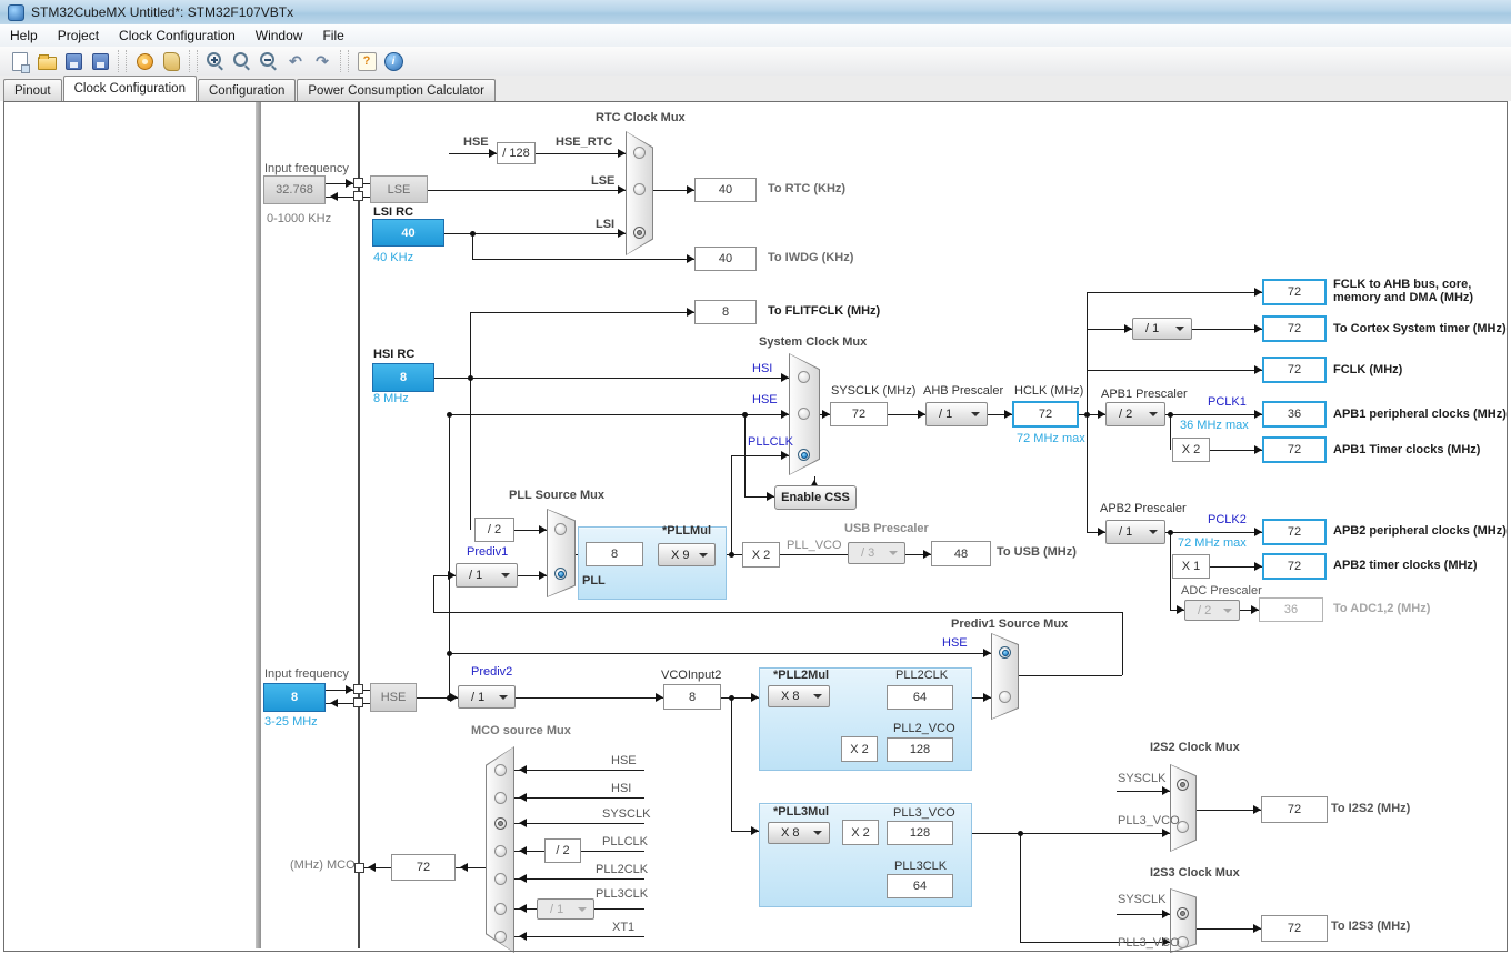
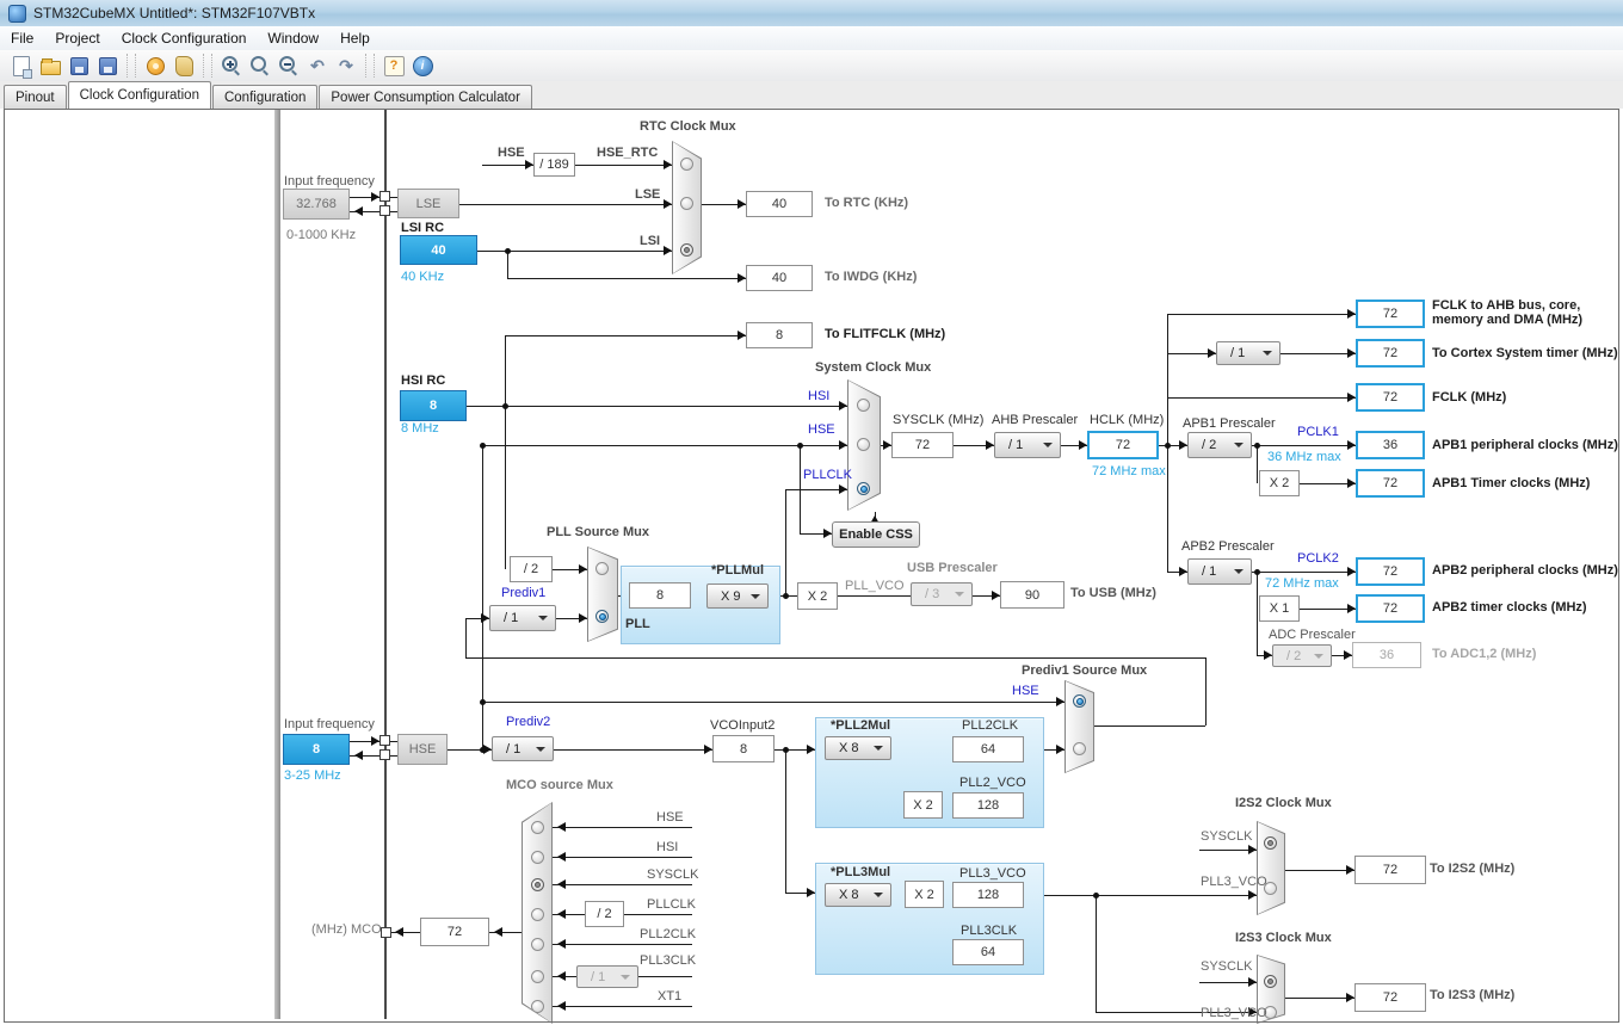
  STM32CubeMX Untitled*: STM32F107VBTx
- Help
+ File
  Project
  Clock Configuration
  Window
- File
+ Help
  ↶
  ↷
  ?
  i
  Pinout
  Clock Configuration
  Configuration
  Power Consumption Calculator
  Input frequency
  32.768
  0-1000 KHz
  LSE
  LSI RC
  40
  40 KHz
  HSI RC
  8
  8 MHz
  Input frequency
  8
  3-25 MHz
  HSE
  RTC Clock Mux
  HSE
- / 128
+ / 189
  HSE_RTC
  LSE
  LSI
  40
  To RTC (KHz)
  40
  To IWDG (KHz)
  8
  To FLITFCLK (MHz)
  System Clock Mux
  HSI
  HSE
  PLLCLK
  Enable CSS
  SYSCLK (MHz)
  72
  AHB Prescaler
  / 1
  HCLK (MHz)
  72
  72 MHz max
  72
  FCLK to AHB bus, core,
  memory and DMA (MHz)
  / 1
  72
  To Cortex System timer (MHz)
  72
  FCLK (MHz)
  APB1 Prescaler
  / 2
  PCLK1
  36 MHz max
  36
  APB1 peripheral clocks (MHz)
  X 2
  72
  APB1 Timer clocks (MHz)
  APB2 Prescaler
  / 1
  PCLK2
  72 MHz max
  72
  APB2 peripheral clocks (MHz)
  X 1
  72
  APB2 timer clocks (MHz)
  ADC Prescaler
  / 2
  36
  To ADC1,2 (MHz)
  PLL Source Mux
  / 2
  Prediv1
  / 1
  8
  *PLLMul
  X 9
  PLL
  X 2
  PLL_VCO
  USB Prescaler
  / 3
- 48
+ 90
  To USB (MHz)
  Prediv2
  / 1
  VCOInput2
  8
  *PLL2Mul
  X 8
  PLL2CLK
  64
  X 2
  PLL2_VCO
  128
  Prediv1 Source Mux
  HSE
  *PLL3Mul
  X 8
  X 2
  PLL3_VCO
  128
  PLL3CLK
  64
  MCO source Mux
  HSE
  HSI
  SYSCLK
  PLLCLK
  / 2
  PLL2CLK
  PLL3CLK
  / 1
  XT1
  72
  (MHz) MCO
  I2S2 Clock Mux
  SYSCLK
  PLL3_VCO
  72
  To I2S2 (MHz)
  I2S3 Clock Mux
  SYSCLK
  PLL3_VCO
  72
  To I2S3 (MHz)
